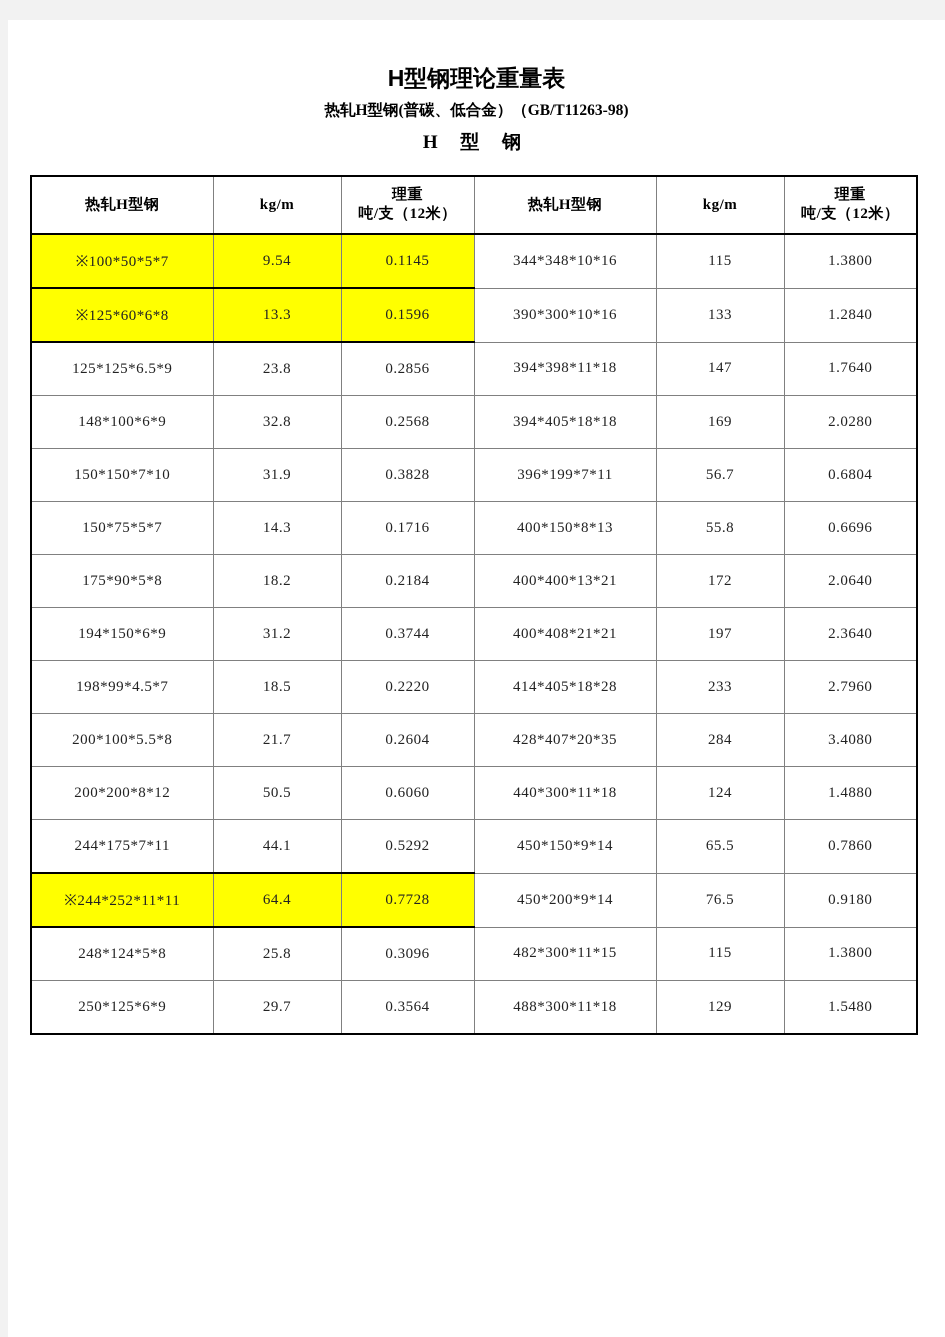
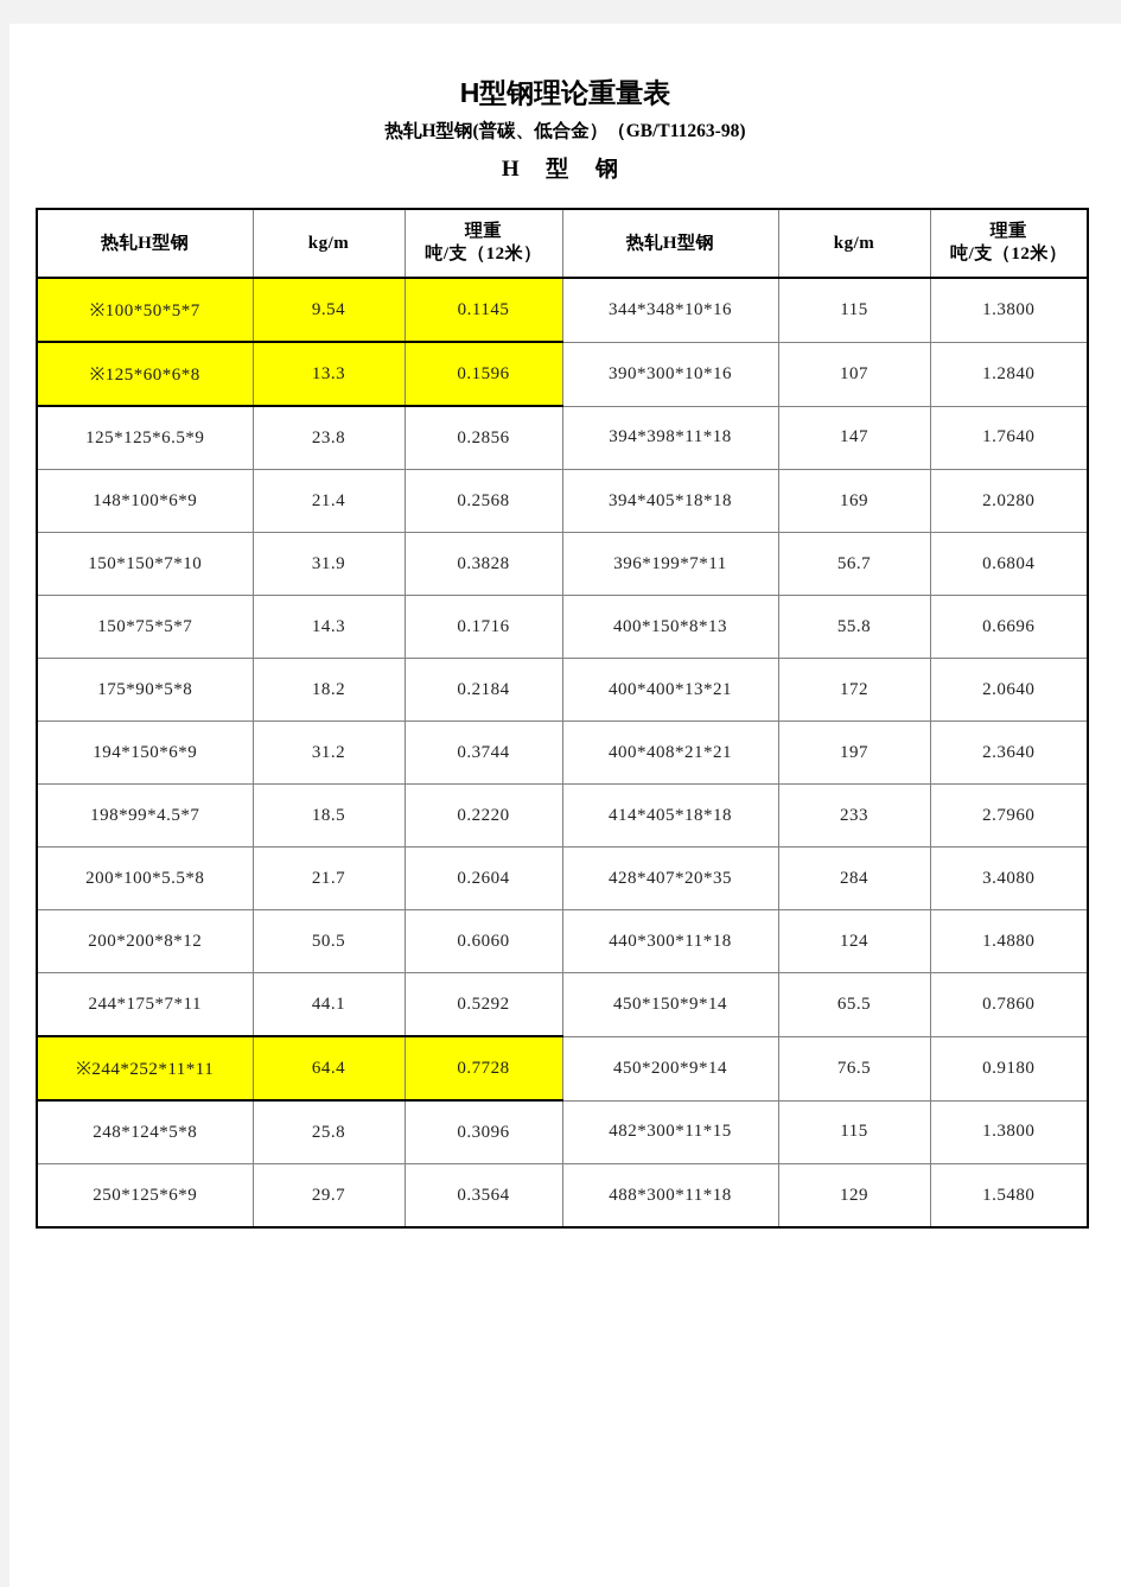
  H型钢理论重量表
  热轧H型钢(普碳、低合金）（GB/T11263-98)
  H 型 钢
  热轧H型钢	kg/m	理重 吨/支（12米）	热轧H型钢	kg/m	理重 吨/支（12米）
  ※100*50*5*7	9.54	0.1145	344*348*10*16	115	1.3800
- ※125*60*6*8	13.3	0.1596	390*300*10*16	133	1.2840
+ ※125*60*6*8	13.3	0.1596	390*300*10*16	107	1.2840
  125*125*6.5*9	23.8	0.2856	394*398*11*18	147	1.7640
- 148*100*6*9	32.8	0.2568	394*405*18*18	169	2.0280
+ 148*100*6*9	21.4	0.2568	394*405*18*18	169	2.0280
  150*150*7*10	31.9	0.3828	396*199*7*11	56.7	0.6804
  150*75*5*7	14.3	0.1716	400*150*8*13	55.8	0.6696
  175*90*5*8	18.2	0.2184	400*400*13*21	172	2.0640
  194*150*6*9	31.2	0.3744	400*408*21*21	197	2.3640
- 198*99*4.5*7	18.5	0.2220	414*405*18*28	233	2.7960
+ 198*99*4.5*7	18.5	0.2220	414*405*18*18	233	2.7960
  200*100*5.5*8	21.7	0.2604	428*407*20*35	284	3.4080
  200*200*8*12	50.5	0.6060	440*300*11*18	124	1.4880
  244*175*7*11	44.1	0.5292	450*150*9*14	65.5	0.7860
  ※244*252*11*11	64.4	0.7728	450*200*9*14	76.5	0.9180
  248*124*5*8	25.8	0.3096	482*300*11*15	115	1.3800
  250*125*6*9	29.7	0.3564	488*300*11*18	129	1.5480
